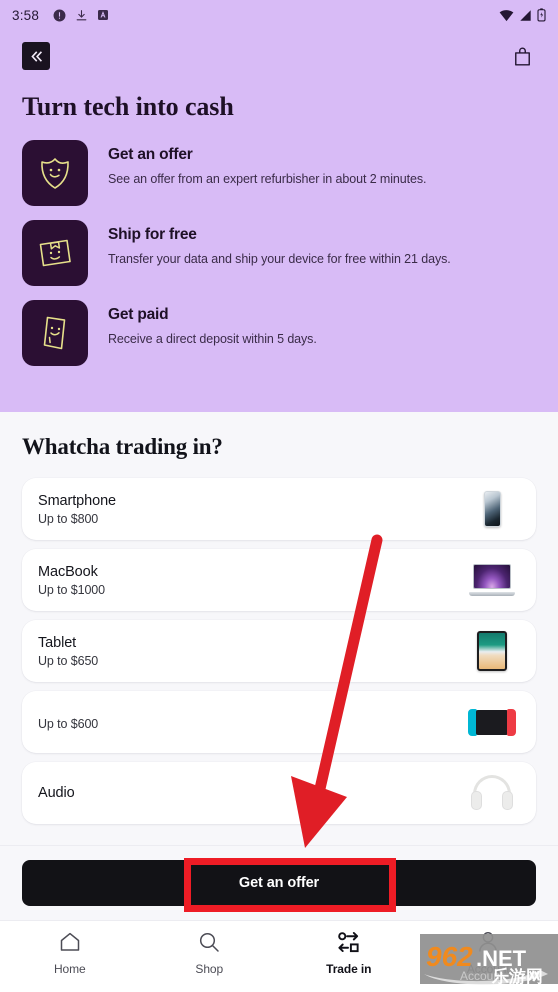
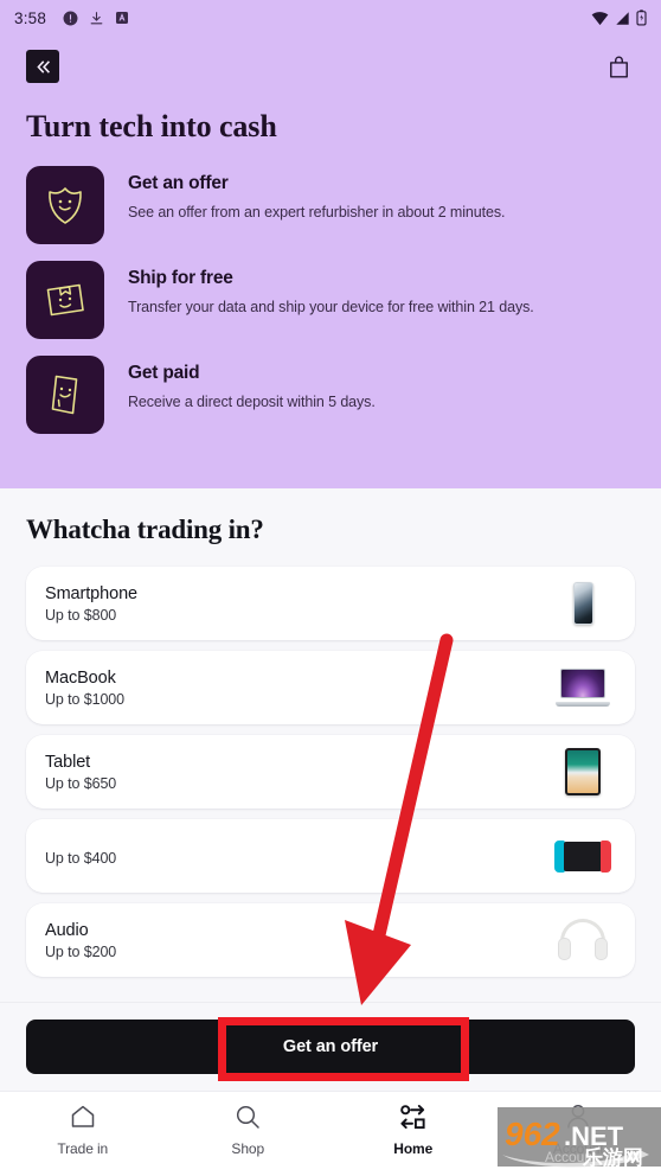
  3:58
  Turn tech into cash
  Get an offer
  See an offer from an expert refurbisher in about 2 minutes.
  Ship for free
  Transfer your data and ship your device for free within 21 days.
  Get paid
  Receive a direct deposit within 5 days.
  Whatcha trading in?
  Smartphone
  Up to $800
  MacBook
  Up to $1000
  Tablet
  Up to $650
- Up to $600
+ Up to $400
  Audio
+ Up to $200
  Get an offer
- Home
+ Trade in
  Shop
- Trade in
+ Home
  962
  .NET
  Account
  乐游网
